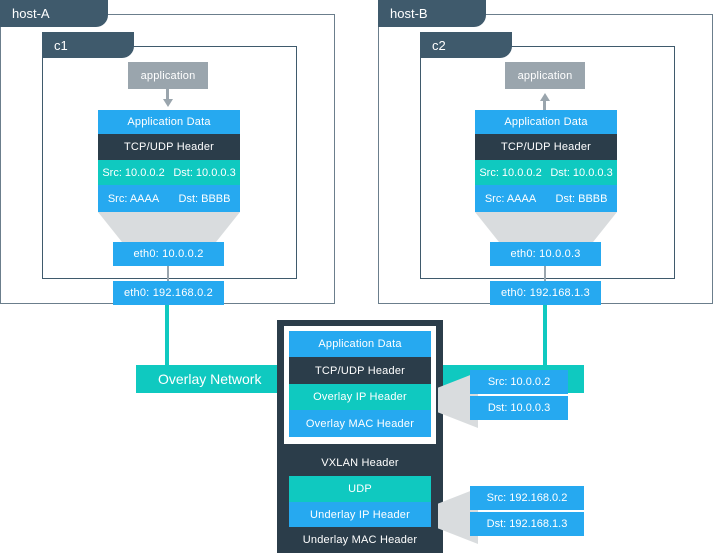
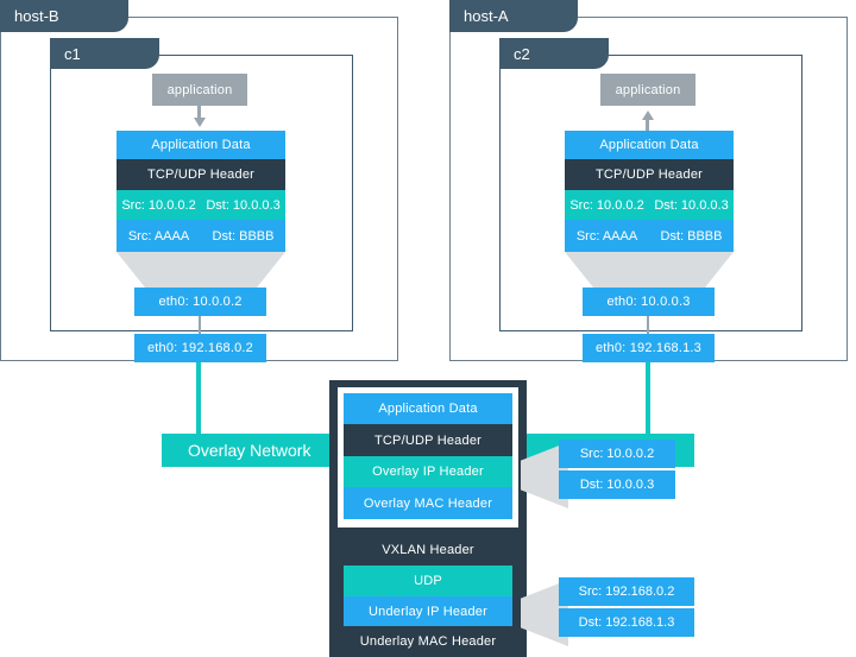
- host-A
+ host-B
  c1
  application
  Application Data
  TCP/UDP Header
  Src: 10.0.0.2
  Dst: 10.0.0.3
  Src: AAAA
  Dst: BBBB
  eth0: 10.0.0.2
  eth0: 192.168.0.2
- host-B
+ host-A
  c2
  application
  Application Data
  TCP/UDP Header
  Src: 10.0.0.2
  Dst: 10.0.0.3
  Src: AAAA
  Dst: BBBB
  eth0: 10.0.0.3
  eth0: 192.168.1.3
  Overlay Network
  Application Data
  TCP/UDP Header
  Overlay IP Header
  Overlay MAC Header
  VXLAN Header
  UDP
  Underlay IP Header
  Underlay MAC Header
  Src: 10.0.0.2
  Dst: 10.0.0.3
  Src: 192.168.0.2
  Dst: 192.168.1.3
